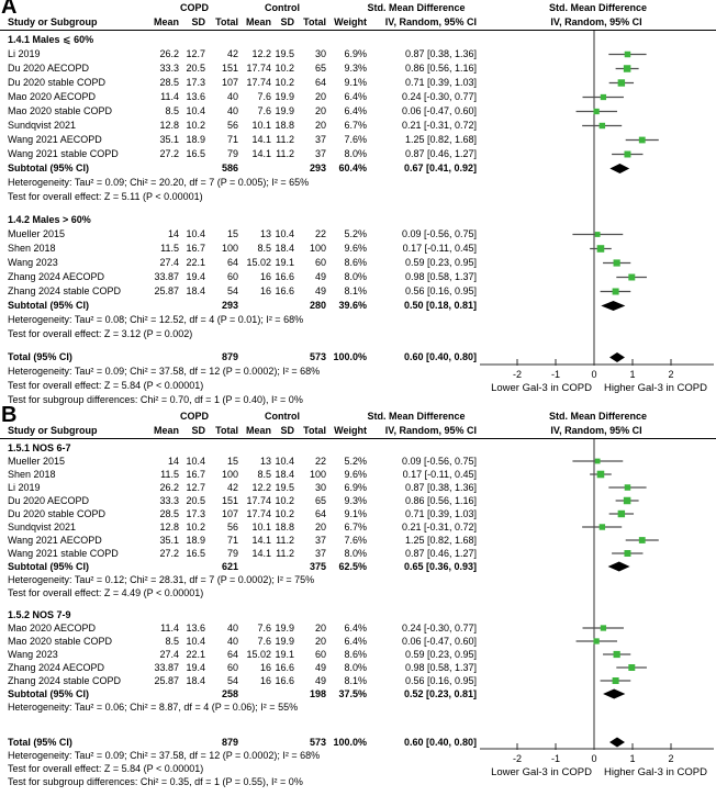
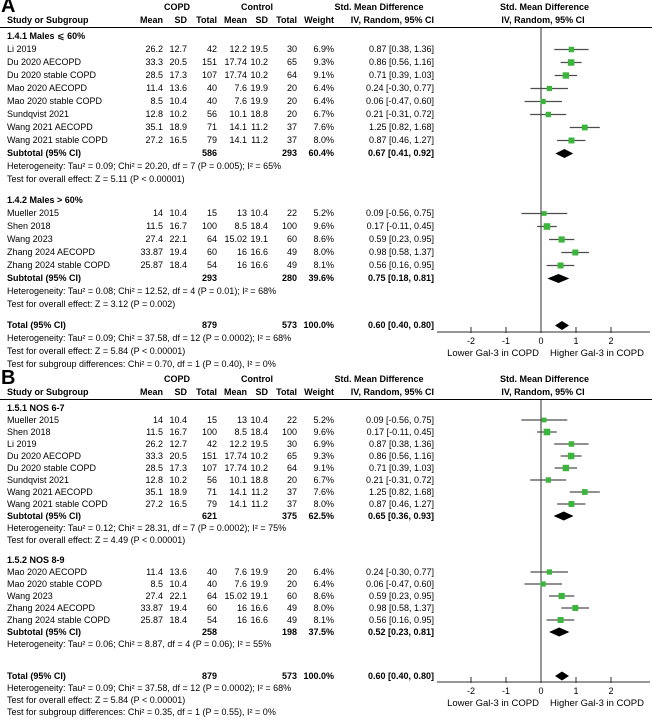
  A
  COPD
  Control
  Std. Mean Difference
  Std. Mean Difference
  Study or Subgroup
  Mean
  SD
  Total
  Mean
  SD
  Total
  Weight
  IV, Random, 95% CI
  IV, Random, 95% CI
  1.4.1 Males ⩽ 60%
  Li 2019
  26.2
  12.7
  42
  12.2
  19.5
  30
  6.9%
  0.87 [0.38, 1.36]
  Du 2020 AECOPD
  33.3
  20.5
  151
  17.74
  10.2
  65
  9.3%
  0.86 [0.56, 1.16]
  Du 2020 stable COPD
  28.5
  17.3
  107
  17.74
  10.2
  64
  9.1%
  0.71 [0.39, 1.03]
  Mao 2020 AECOPD
  11.4
  13.6
  40
  7.6
  19.9
  20
  6.4%
  0.24 [-0.30, 0.77]
  Mao 2020 stable COPD
  8.5
  10.4
  40
  7.6
  19.9
  20
  6.4%
  0.06 [-0.47, 0.60]
  Sundqvist 2021
  12.8
  10.2
  56
  10.1
  18.8
  20
  6.7%
  0.21 [-0.31, 0.72]
  Wang 2021 AECOPD
  35.1
  18.9
  71
  14.1
  11.2
  37
  7.6%
  1.25 [0.82, 1.68]
  Wang 2021 stable COPD
  27.2
  16.5
  79
  14.1
  11.2
  37
  8.0%
  0.87 [0.46, 1.27]
  Subtotal (95% CI)
  586
  293
  60.4%
  0.67 [0.41, 0.92]
  Heterogeneity: Tau² = 0.09; Chi² = 20.20, df = 7 (P = 0.005); I² = 65%
  Test for overall effect: Z = 5.11 (P < 0.00001)
  1.4.2 Males > 60%
  Mueller 2015
  14
  10.4
  15
  13
  10.4
  22
  5.2%
  0.09 [-0.56, 0.75]
  Shen 2018
  11.5
  16.7
  100
  8.5
  18.4
  100
  9.6%
  0.17 [-0.11, 0.45]
  Wang 2023
  27.4
  22.1
  64
  15.02
  19.1
  60
  8.6%
  0.59 [0.23, 0.95]
  Zhang 2024 AECOPD
  33.87
  19.4
  60
  16
  16.6
  49
  8.0%
  0.98 [0.58, 1.37]
  Zhang 2024 stable COPD
  25.87
  18.4
  54
  16
  16.6
  49
  8.1%
  0.56 [0.16, 0.95]
  Subtotal (95% CI)
  293
  280
  39.6%
- 0.50 [0.18, 0.81]
+ 0.75 [0.18, 0.81]
  Heterogeneity: Tau² = 0.08; Chi² = 12.52, df = 4 (P = 0.01); I² = 68%
  Test for overall effect: Z = 3.12 (P = 0.002)
  Total (95% CI)
  879
  573
  100.0%
  0.60 [0.40, 0.80]
  Heterogeneity: Tau² = 0.09; Chi² = 37.58, df = 12 (P = 0.0002); I² = 68%
  Test for overall effect: Z = 5.84 (P < 0.00001)
  Test for subgroup differences: Chi² = 0.70, df = 1 (P = 0.40), I² = 0%
  -2
  -1
  0
  1
  2
  Lower Gal-3 in COPD
  Higher Gal-3 in COPD
  B
  COPD
  Control
  Std. Mean Difference
  Std. Mean Difference
  Study or Subgroup
  Mean
  SD
  Total
  Mean
  SD
  Total
  Weight
  IV, Random, 95% CI
  IV, Random, 95% CI
  1.5.1 NOS 6-7
  Mueller 2015
  14
  10.4
  15
  13
  10.4
  22
  5.2%
  0.09 [-0.56, 0.75]
  Shen 2018
  11.5
  16.7
  100
  8.5
  18.4
  100
  9.6%
  0.17 [-0.11, 0.45]
  Li 2019
  26.2
  12.7
  42
  12.2
  19.5
  30
  6.9%
  0.87 [0.38, 1.36]
  Du 2020 AECOPD
  33.3
  20.5
  151
  17.74
  10.2
  65
  9.3%
  0.86 [0.56, 1.16]
  Du 2020 stable COPD
  28.5
  17.3
  107
  17.74
  10.2
  64
  9.1%
  0.71 [0.39, 1.03]
  Sundqvist 2021
  12.8
  10.2
  56
  10.1
  18.8
  20
  6.7%
  0.21 [-0.31, 0.72]
  Wang 2021 AECOPD
  35.1
  18.9
  71
  14.1
  11.2
  37
  7.6%
  1.25 [0.82, 1.68]
  Wang 2021 stable COPD
  27.2
  16.5
  79
  14.1
  11.2
  37
  8.0%
  0.87 [0.46, 1.27]
  Subtotal (95% CI)
  621
  375
  62.5%
  0.65 [0.36, 0.93]
  Heterogeneity: Tau² = 0.12; Chi² = 28.31, df = 7 (P = 0.0002); I² = 75%
  Test for overall effect: Z = 4.49 (P < 0.00001)
- 1.5.2 NOS 7-9
+ 1.5.2 NOS 8-9
  Mao 2020 AECOPD
  11.4
  13.6
  40
  7.6
  19.9
  20
  6.4%
  0.24 [-0.30, 0.77]
  Mao 2020 stable COPD
  8.5
  10.4
  40
  7.6
  19.9
  20
  6.4%
  0.06 [-0.47, 0.60]
  Wang 2023
  27.4
  22.1
  64
  15.02
  19.1
  60
  8.6%
  0.59 [0.23, 0.95]
  Zhang 2024 AECOPD
  33.87
  19.4
  60
  16
  16.6
  49
  8.0%
  0.98 [0.58, 1.37]
  Zhang 2024 stable COPD
  25.87
  18.4
  54
  16
  16.6
  49
  8.1%
  0.56 [0.16, 0.95]
  Subtotal (95% CI)
  258
  198
  37.5%
  0.52 [0.23, 0.81]
  Heterogeneity: Tau² = 0.06; Chi² = 8.87, df = 4 (P = 0.06); I² = 55%
  Total (95% CI)
  879
  573
  100.0%
  0.60 [0.40, 0.80]
  Heterogeneity: Tau² = 0.09; Chi² = 37.58, df = 12 (P = 0.0002); I² = 68%
  Test for overall effect: Z = 5.84 (P < 0.00001)
  Test for subgroup differences: Chi² = 0.35, df = 1 (P = 0.55), I² = 0%
  -2
  -1
  0
  1
  2
  Lower Gal-3 in COPD
  Higher Gal-3 in COPD
